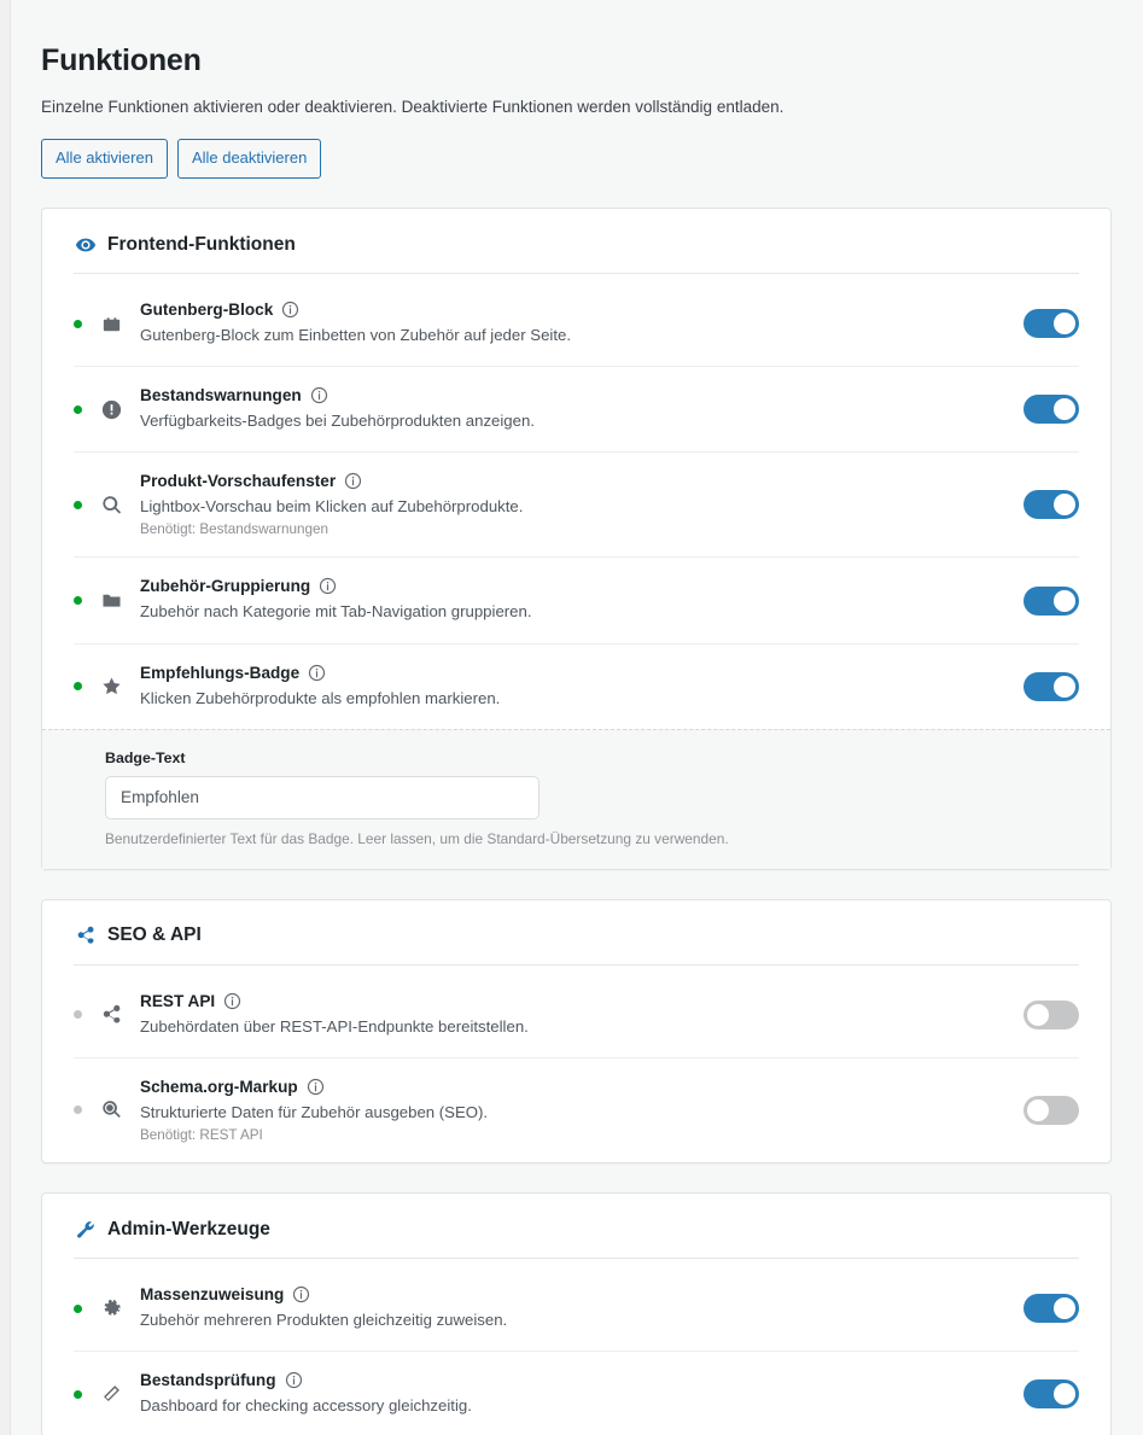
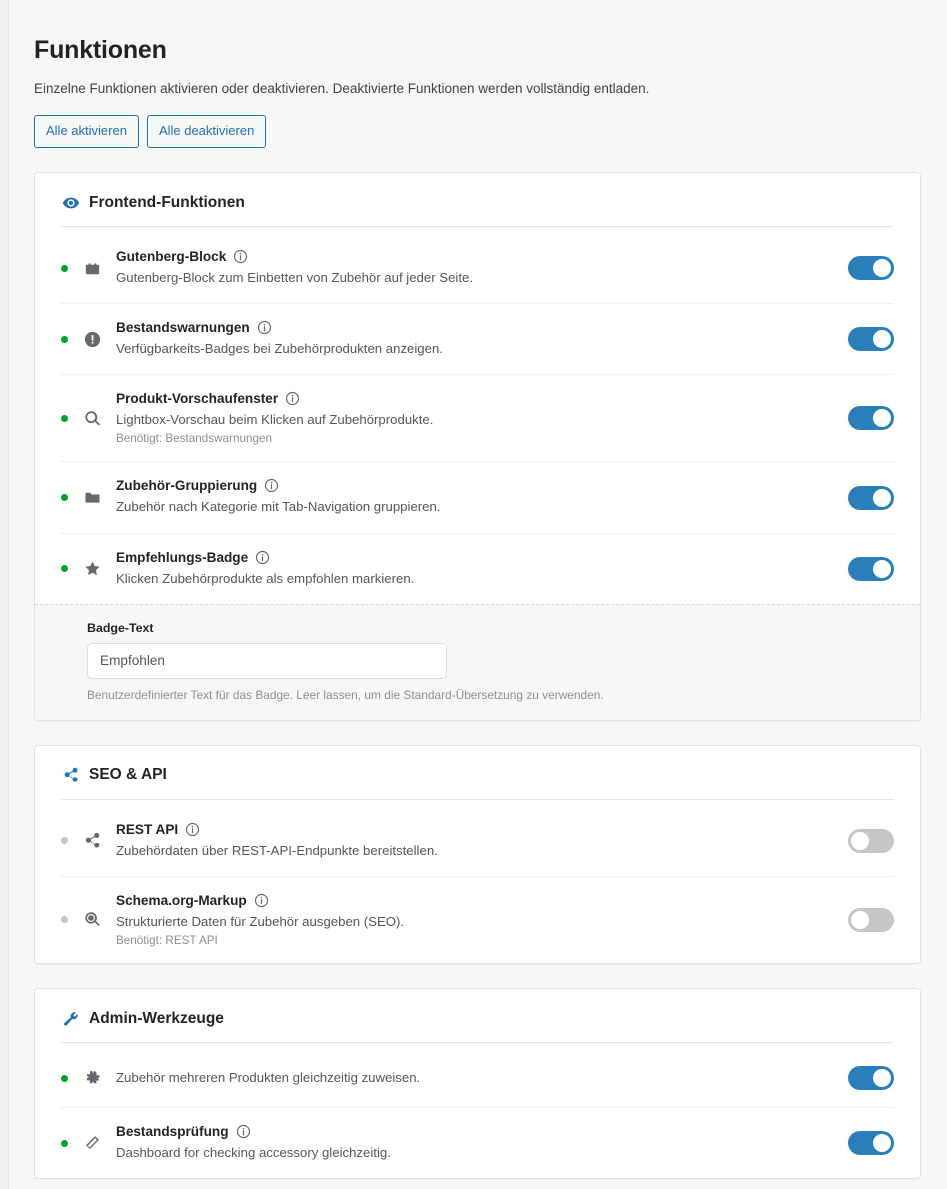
  Funktionen
  Einzelne Funktionen aktivieren oder deaktivieren. Deaktivierte Funktionen werden vollständig entladen.
  Alle aktivieren
  Alle deaktivieren
  Frontend-Funktionen
  Gutenberg-Block
  Gutenberg-Block zum Einbetten von Zubehör auf jeder Seite.
  Bestandswarnungen
  Verfügbarkeits-Badges bei Zubehörprodukten anzeigen.
  Produkt-Vorschaufenster
  Lightbox-Vorschau beim Klicken auf Zubehörprodukte.
  Benötigt: Bestandswarnungen
  Zubehör-Gruppierung
  Zubehör nach Kategorie mit Tab-Navigation gruppieren.
  Empfehlungs-Badge
  Klicken Zubehörprodukte als empfohlen markieren.
  Badge-Text
  Empfohlen
  Benutzerdefinierter Text für das Badge. Leer lassen, um die Standard-Übersetzung zu verwenden.
  SEO & API
  REST API
  Zubehördaten über REST-API-Endpunkte bereitstellen.
  Schema.org-Markup
  Strukturierte Daten für Zubehör ausgeben (SEO).
  Benötigt: REST API
  Admin-Werkzeuge
- Massenzuweisung
  Zubehör mehreren Produkten gleichzeitig zuweisen.
  Bestandsprüfung
  Dashboard for checking accessory gleichzeitig.
